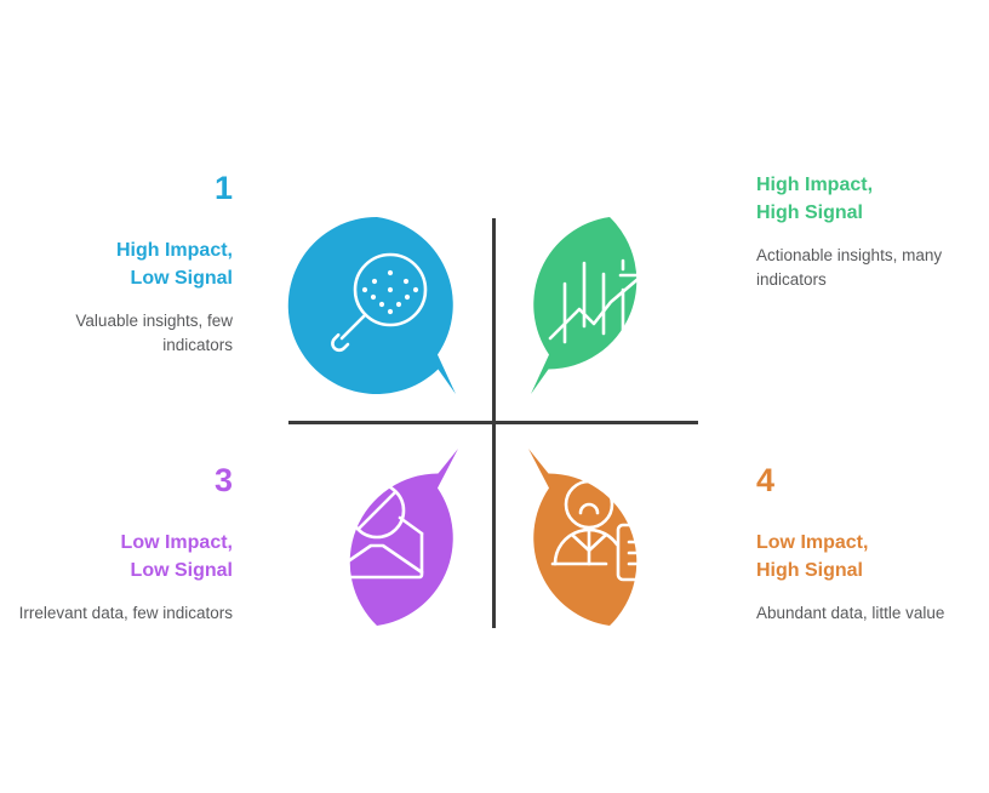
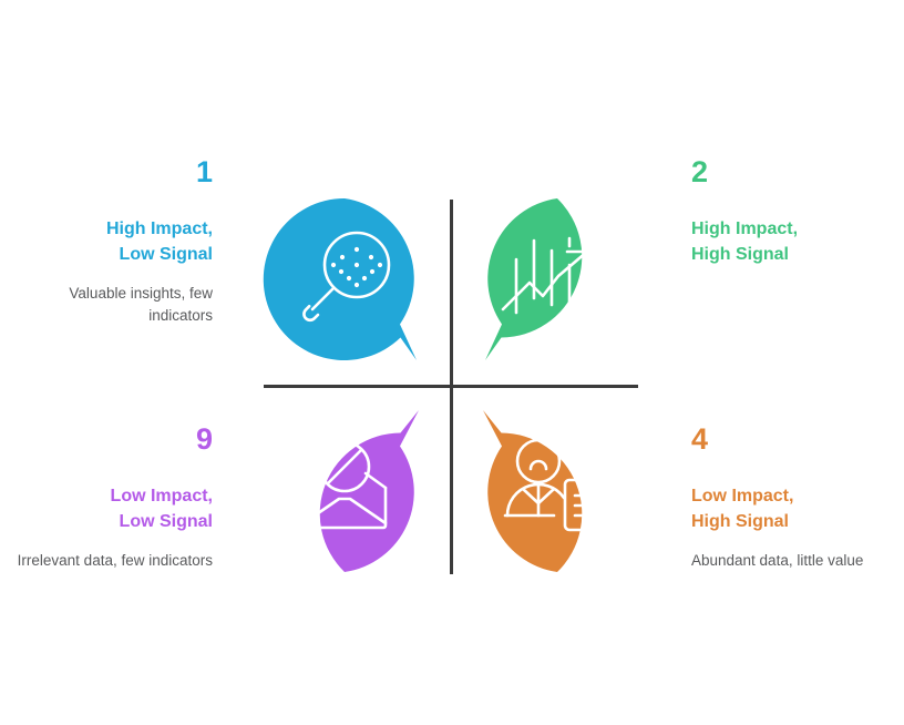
  1
  High Impact,
  Low Signal
  Valuable insights, few indicators
+ 2
  High Impact,
  High Signal
- Actionable insights, many indicators
- 3
+ 9
  Low Impact,
  Low Signal
  Irrelevant data, few indicators
  4
  Low Impact,
  High Signal
  Abundant data, little value
